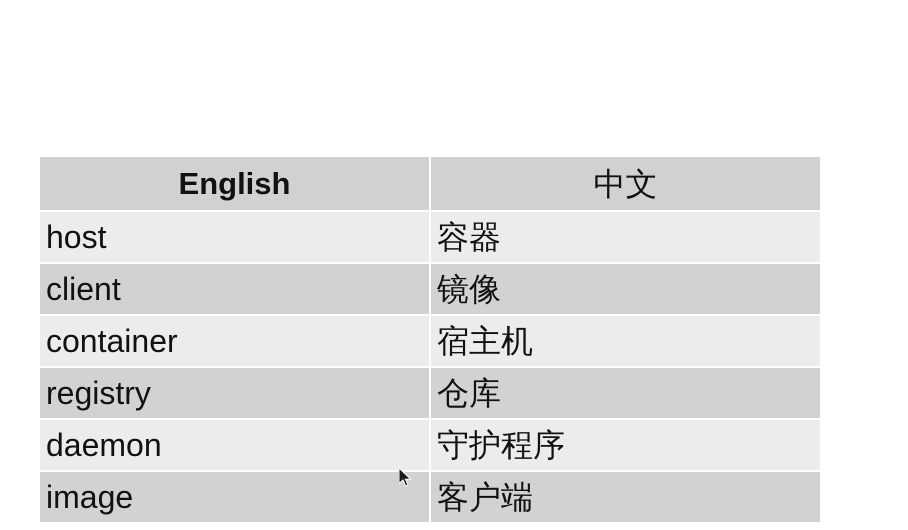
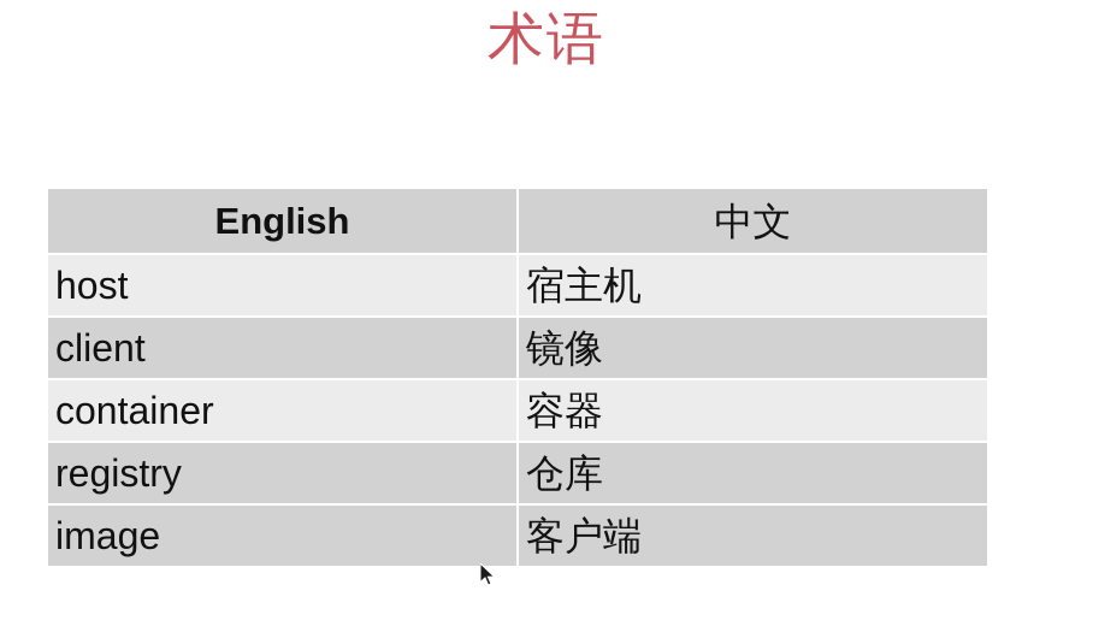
+ 术语
  English	中文
- host	容器
+ host	宿主机
  client	镜像
- container	宿主机
+ container	容器
  registry	仓库
- daemon	守护程序
  image	客户端
